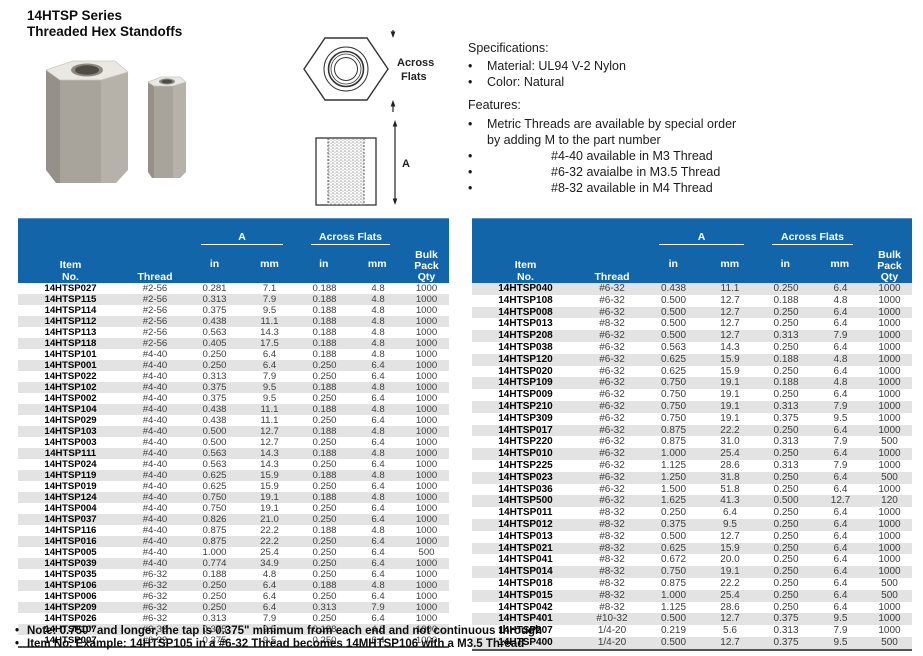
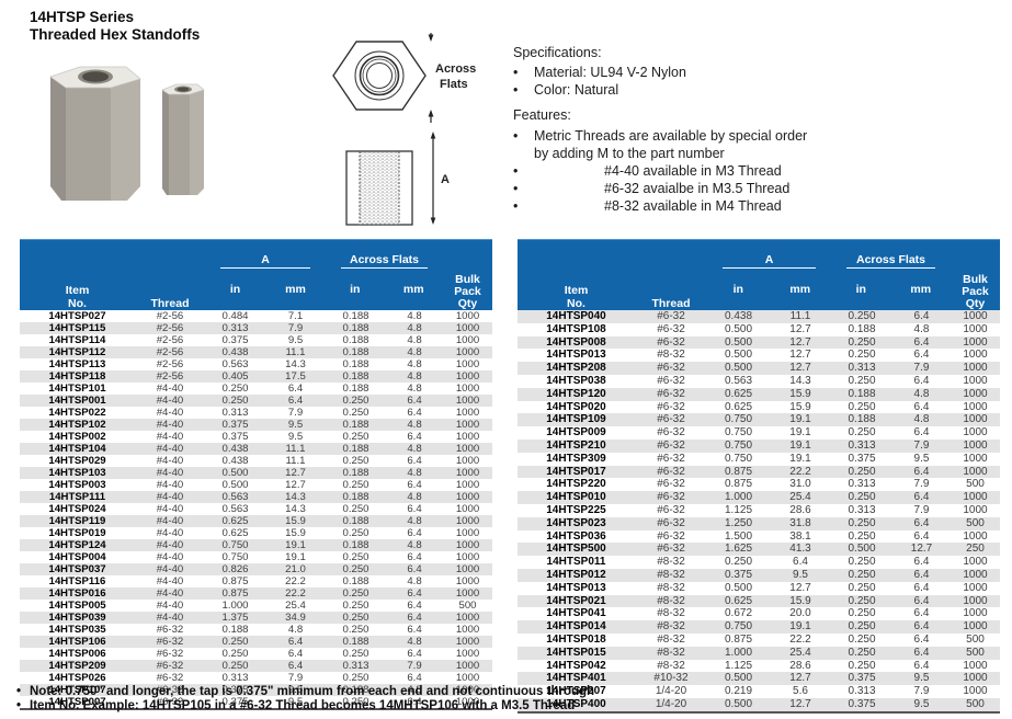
  14HTSP Series
  Threaded Hex Standoffs
  Across
  Flats
  A
  Specifications:
  •
  Material: UL94 V-2 Nylon
  •
  Color: Natural
  Features:
  •
  Metric Threads are available by special order
  by adding M to the part number
  •
  #4-40 available in M3 Thread
  •
  #6-32 avaialbe in M3.5 Thread
  •
  #8-32 available in M4 Thread
  Item No.	Thread	A in mm	Across Flats in mm	Bulk Pack Qty
- 14HTSP027	#2-56	0.281	7.1	0.188	4.8	1000
+ 14HTSP027	#2-56	0.484	7.1	0.188	4.8	1000
  14HTSP115	#2-56	0.313	7.9	0.188	4.8	1000
  14HTSP114	#2-56	0.375	9.5	0.188	4.8	1000
  14HTSP112	#2-56	0.438	11.1	0.188	4.8	1000
  14HTSP113	#2-56	0.563	14.3	0.188	4.8	1000
  14HTSP118	#2-56	0.405	17.5	0.188	4.8	1000
  14HTSP101	#4-40	0.250	6.4	0.188	4.8	1000
  14HTSP001	#4-40	0.250	6.4	0.250	6.4	1000
  14HTSP022	#4-40	0.313	7.9	0.250	6.4	1000
  14HTSP102	#4-40	0.375	9.5	0.188	4.8	1000
  14HTSP002	#4-40	0.375	9.5	0.250	6.4	1000
  14HTSP104	#4-40	0.438	11.1	0.188	4.8	1000
  14HTSP029	#4-40	0.438	11.1	0.250	6.4	1000
  14HTSP103	#4-40	0.500	12.7	0.188	4.8	1000
  14HTSP003	#4-40	0.500	12.7	0.250	6.4	1000
  14HTSP111	#4-40	0.563	14.3	0.188	4.8	1000
  14HTSP024	#4-40	0.563	14.3	0.250	6.4	1000
  14HTSP119	#4-40	0.625	15.9	0.188	4.8	1000
  14HTSP019	#4-40	0.625	15.9	0.250	6.4	1000
  14HTSP124	#4-40	0.750	19.1	0.188	4.8	1000
  14HTSP004	#4-40	0.750	19.1	0.250	6.4	1000
  14HTSP037	#4-40	0.826	21.0	0.250	6.4	1000
  14HTSP116	#4-40	0.875	22.2	0.188	4.8	1000
  14HTSP016	#4-40	0.875	22.2	0.250	6.4	1000
  14HTSP005	#4-40	1.000	25.4	0.250	6.4	500
- 14HTSP039	#4-40	0.774	34.9	0.250	6.4	1000
+ 14HTSP039	#4-40	1.375	34.9	0.250	6.4	1000
  14HTSP035	#6-32	0.188	4.8	0.250	6.4	1000
  14HTSP106	#6-32	0.250	6.4	0.188	4.8	1000
  14HTSP006	#6-32	0.250	6.4	0.250	6.4	1000
  14HTSP209	#6-32	0.250	6.4	0.313	7.9	1000
  14HTSP026	#6-32	0.313	7.9	0.250	6.4	1000
  14HTSP107	#6-32	0.375	9.5	0.188	4.8	1000
  14HTSP007	#6-32	0.375	9.5	0.250	6.4	1000
  Item No.	Thread	A in mm	Across Flats in mm	Bulk Pack Qty
  14HTSP040	#6-32	0.438	11.1	0.250	6.4	1000
  14HTSP108	#6-32	0.500	12.7	0.188	4.8	1000
  14HTSP008	#6-32	0.500	12.7	0.250	6.4	1000
  14HTSP013	#8-32	0.500	12.7	0.250	6.4	1000
  14HTSP208	#6-32	0.500	12.7	0.313	7.9	1000
  14HTSP038	#6-32	0.563	14.3	0.250	6.4	1000
  14HTSP120	#6-32	0.625	15.9	0.188	4.8	1000
  14HTSP020	#6-32	0.625	15.9	0.250	6.4	1000
  14HTSP109	#6-32	0.750	19.1	0.188	4.8	1000
  14HTSP009	#6-32	0.750	19.1	0.250	6.4	1000
  14HTSP210	#6-32	0.750	19.1	0.313	7.9	1000
  14HTSP309	#6-32	0.750	19.1	0.375	9.5	1000
  14HTSP017	#6-32	0.875	22.2	0.250	6.4	1000
  14HTSP220	#6-32	0.875	31.0	0.313	7.9	500
  14HTSP010	#6-32	1.000	25.4	0.250	6.4	1000
  14HTSP225	#6-32	1.125	28.6	0.313	7.9	1000
  14HTSP023	#6-32	1.250	31.8	0.250	6.4	500
- 14HTSP036	#6-32	1.500	51.8	0.250	6.4	1000
+ 14HTSP036	#6-32	1.500	38.1	0.250	6.4	1000
- 14HTSP500	#6-32	1.625	41.3	0.500	12.7	120
+ 14HTSP500	#6-32	1.625	41.3	0.500	12.7	250
  14HTSP011	#8-32	0.250	6.4	0.250	6.4	1000
  14HTSP012	#8-32	0.375	9.5	0.250	6.4	1000
  14HTSP013	#8-32	0.500	12.7	0.250	6.4	1000
  14HTSP021	#8-32	0.625	15.9	0.250	6.4	1000
  14HTSP041	#8-32	0.672	20.0	0.250	6.4	1000
  14HTSP014	#8-32	0.750	19.1	0.250	6.4	1000
  14HTSP018	#8-32	0.875	22.2	0.250	6.4	500
  14HTSP015	#8-32	1.000	25.4	0.250	6.4	500
  14HTSP042	#8-32	1.125	28.6	0.250	6.4	1000
  14HTSP401	#10-32	0.500	12.7	0.375	9.5	1000
  14HTSP207	1/4-20	0.219	5.6	0.313	7.9	1000
  14HTSP400	1/4-20	0.500	12.7	0.375	9.5	500
  •
  Note: 0.750" and longer, the tap is 0.375" minimum from each end and not continuous through
  •
  Item No. Example: 14HTSP105 in a #6-32 Thread becomes 14MHTSP106 with a M3.5 Thread
